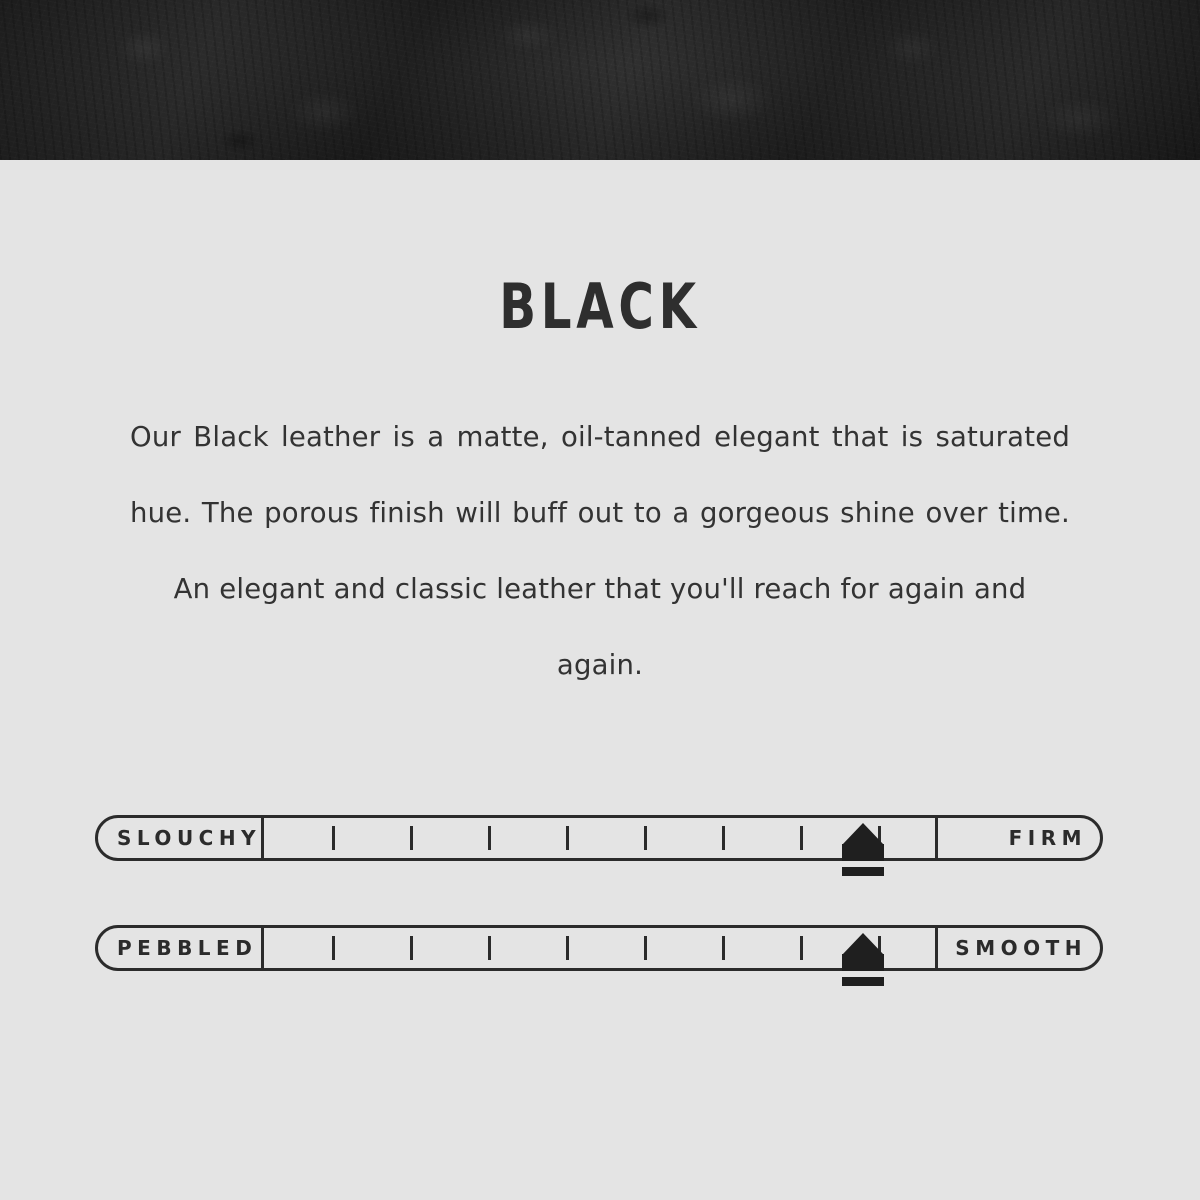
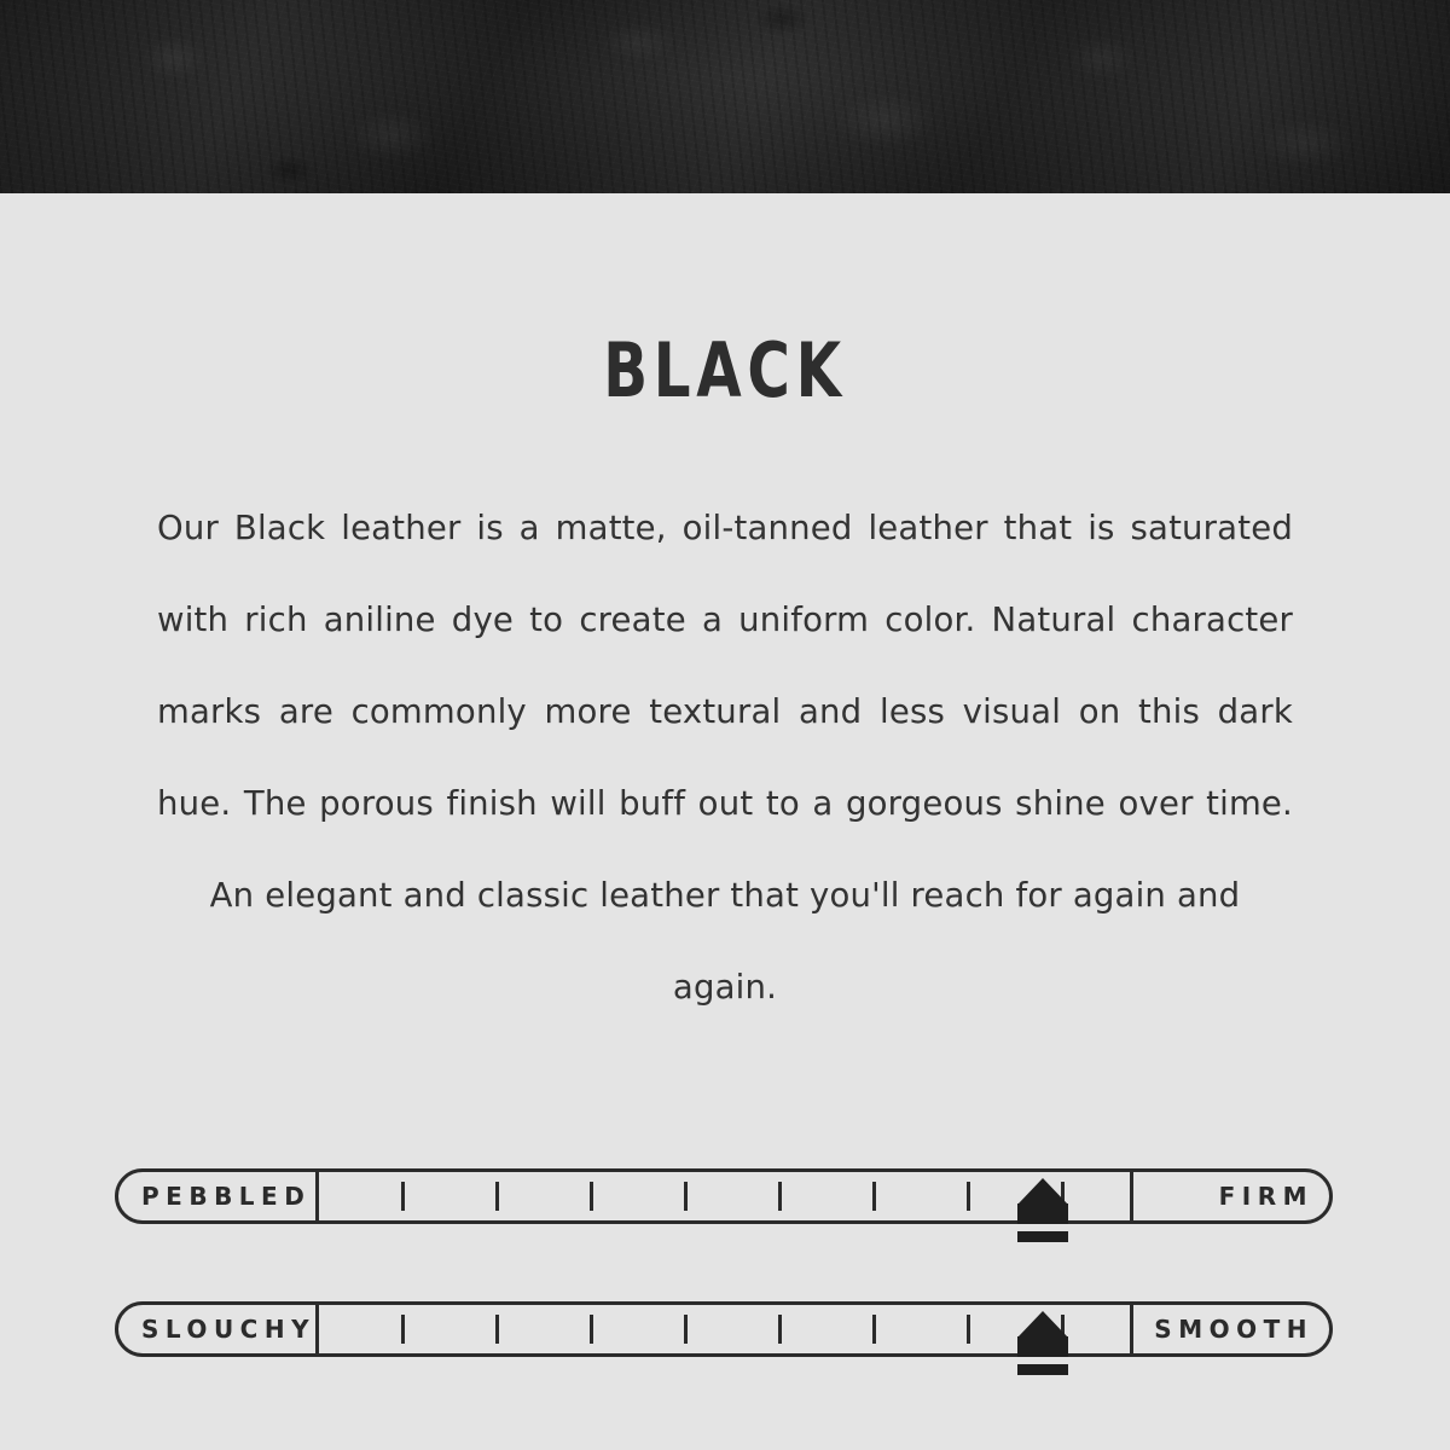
  BLACK
- Our Black leather is a matte, oil-tanned elegant that is saturated
+ Our Black leather is a matte, oil-tanned leather that is saturated
+ with rich aniline dye to create a uniform color. Natural character
+ marks are commonly more textural and less visual on this dark
  hue. The porous finish will buff out to a gorgeous shine over time.
  An elegant and classic leather that you'll reach for again and again.
- SLOUCHY
+ PEBBLED
  FIRM
- PEBBLED
+ SLOUCHY
  SMOOTH
